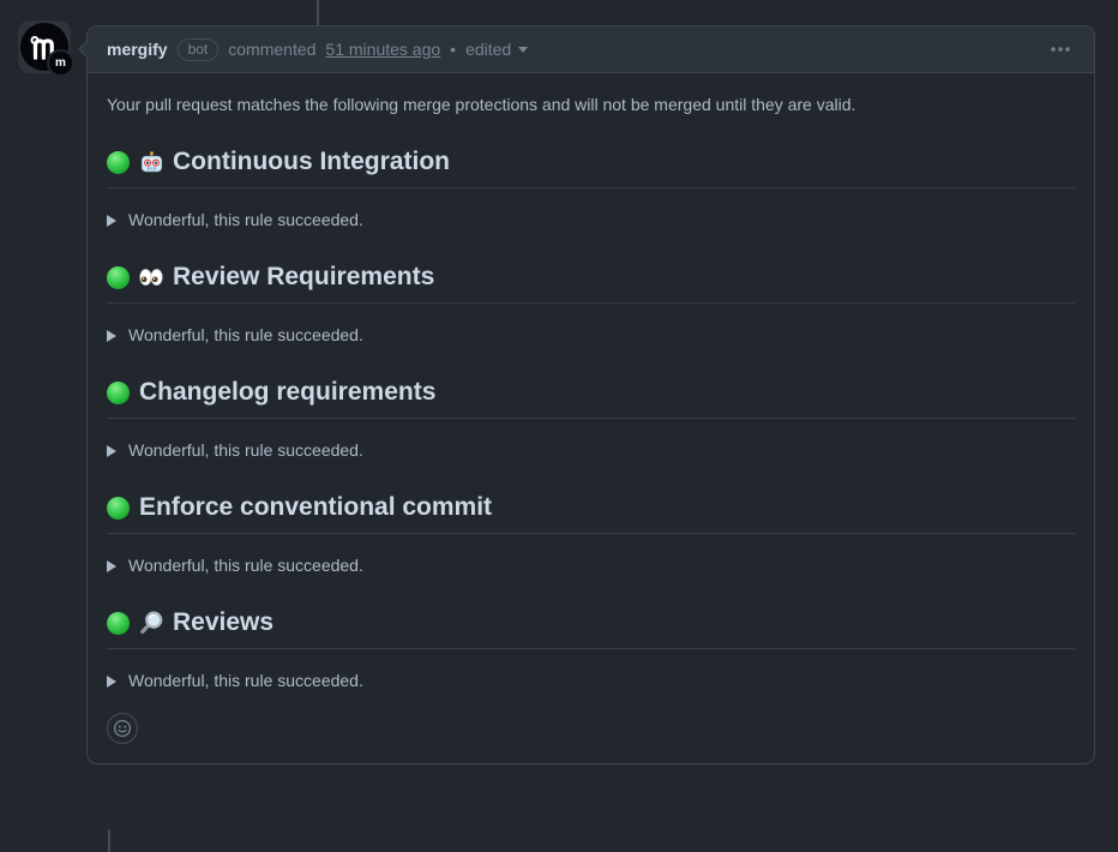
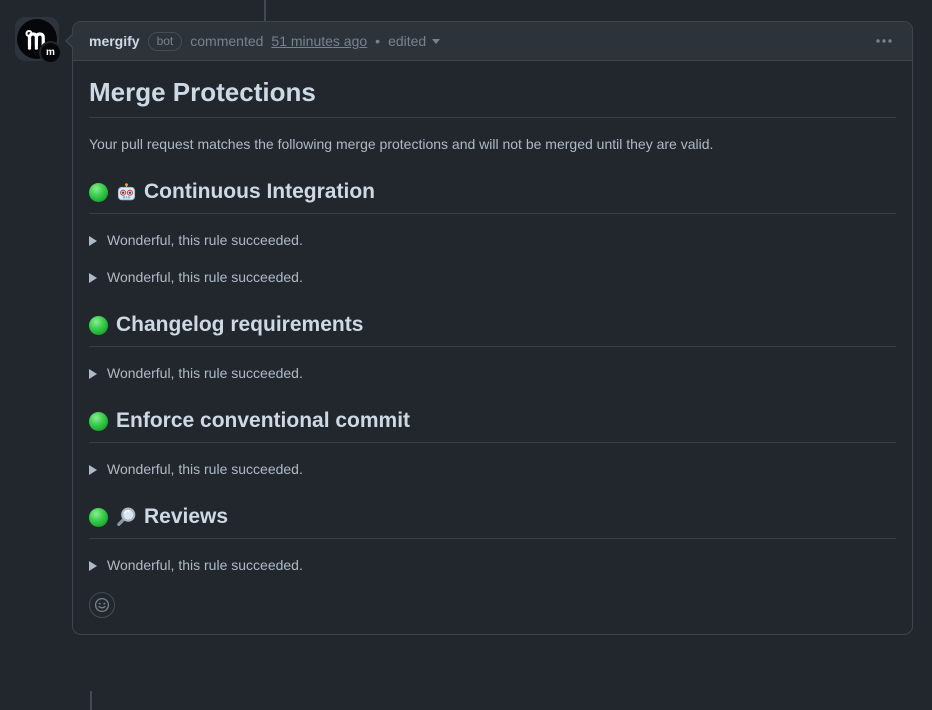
  m
  mergify
  bot
  commented
  51 minutes ago
  •
  edited
+ Merge Protections
  Your pull request matches the following merge protections and will not be merged until they are valid.
  Continuous Integration
  Wonderful, this rule succeeded.
- Review Requirements
  Wonderful, this rule succeeded.
  Changelog requirements
  Wonderful, this rule succeeded.
  Enforce conventional commit
  Wonderful, this rule succeeded.
  Reviews
  Wonderful, this rule succeeded.
